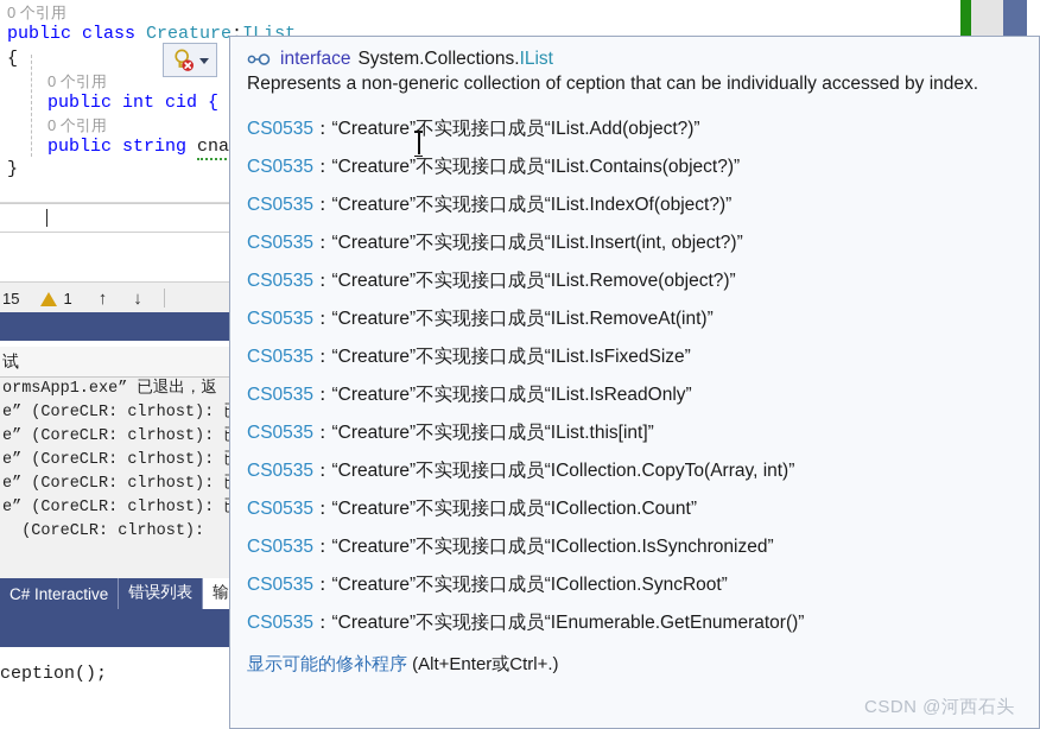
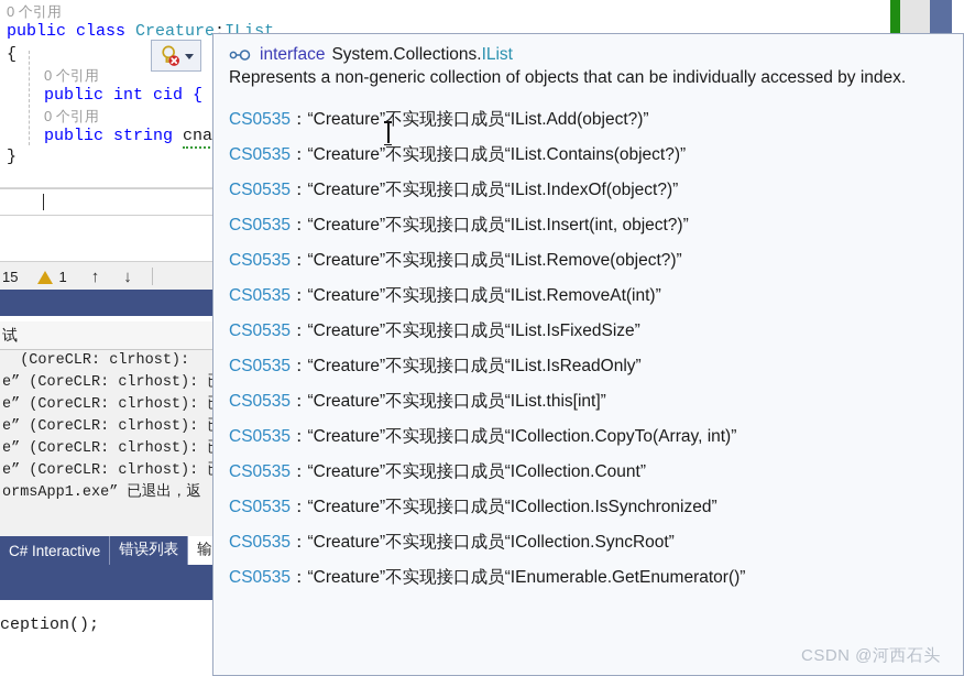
  0 个引用
  public class Creature:IList
  {
  0 个引用
  public int cid {
  0 个引用
  public string cna
  }
  15
  1
  ↑
  ↓
  试
- ormsApp1.exe” 已退出，返
+ (CoreCLR: clrhost):
  e” (CoreCLR: clrhost):
  e” (CoreCLR: clrhost):
  e” (CoreCLR: clrhost):
  e” (CoreCLR: clrhost):
  e” (CoreCLR: clrhost):
- (CoreCLR: clrhost):
+ ormsApp1.exe” 已退出，返
  C# Interactive
  错误列表
  输
  ception();
  interface
  System.Collections.
  IList
- Represents a non-generic collection of ception that can be individually accessed by index.
+ Represents a non-generic collection of objects that can be individually accessed by index.
  CS0535：“Creature”不实现接口成员“IList.Add(object?)”
  CS0535：“Creature”不实现接口成员“IList.Contains(object?)”
  CS0535：“Creature”不实现接口成员“IList.IndexOf(object?)”
  CS0535：“Creature”不实现接口成员“IList.Insert(int, object?)”
  CS0535：“Creature”不实现接口成员“IList.Remove(object?)”
  CS0535：“Creature”不实现接口成员“IList.RemoveAt(int)”
  CS0535：“Creature”不实现接口成员“IList.IsFixedSize”
  CS0535：“Creature”不实现接口成员“IList.IsReadOnly”
  CS0535：“Creature”不实现接口成员“IList.this[int]”
  CS0535：“Creature”不实现接口成员“ICollection.CopyTo(Array, int)”
  CS0535：“Creature”不实现接口成员“ICollection.Count”
  CS0535：“Creature”不实现接口成员“ICollection.IsSynchronized”
  CS0535：“Creature”不实现接口成员“ICollection.SyncRoot”
  CS0535：“Creature”不实现接口成员“IEnumerable.GetEnumerator()”
- 显示可能的修补程序 (Alt+Enter或Ctrl+.)
  CSDN @河西石头
